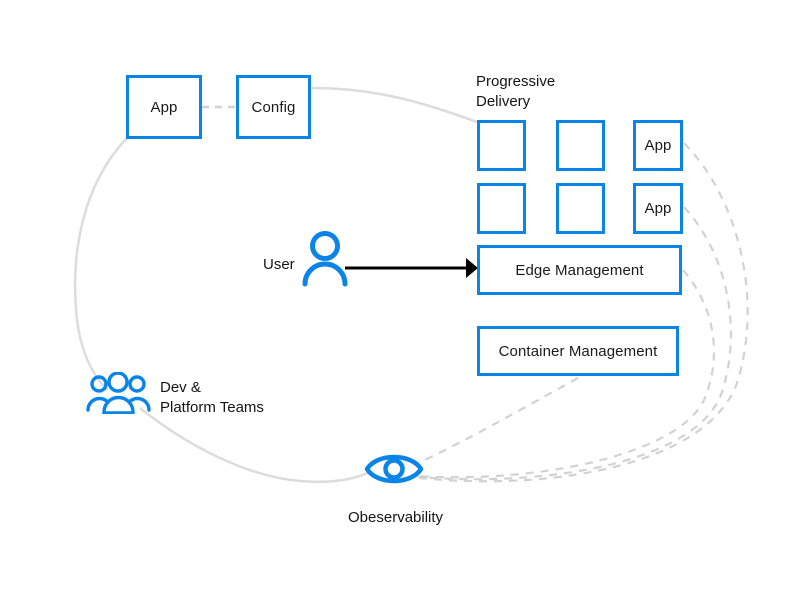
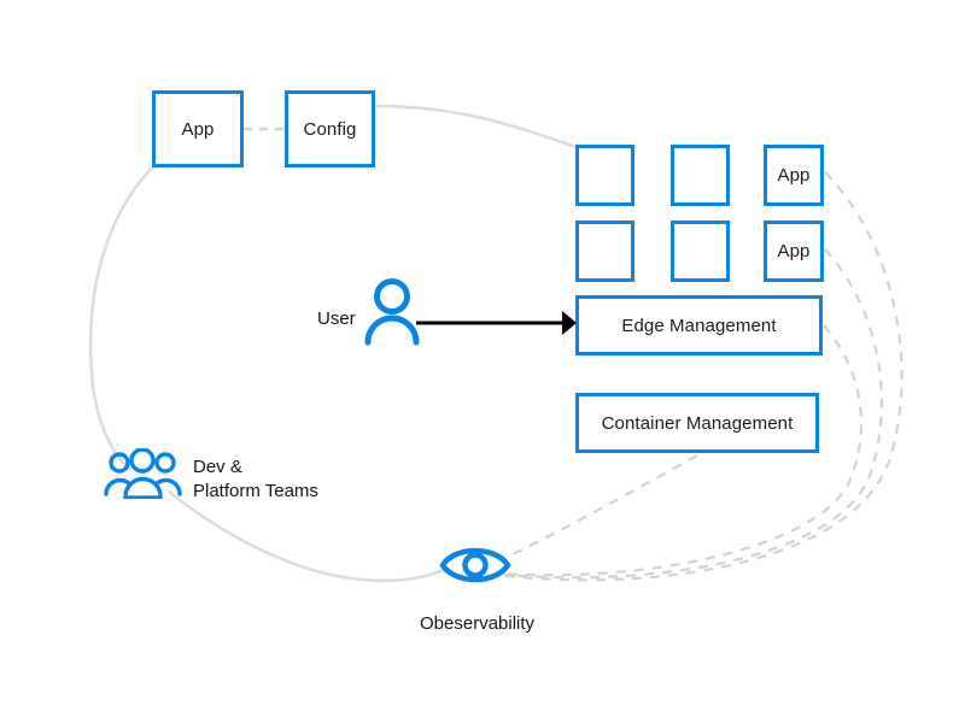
  App
  Config
- Progressive
- Delivery
  App
  App
  Edge Management
  Container Management
  User
  Dev &
  Platform Teams
  Obeservability
